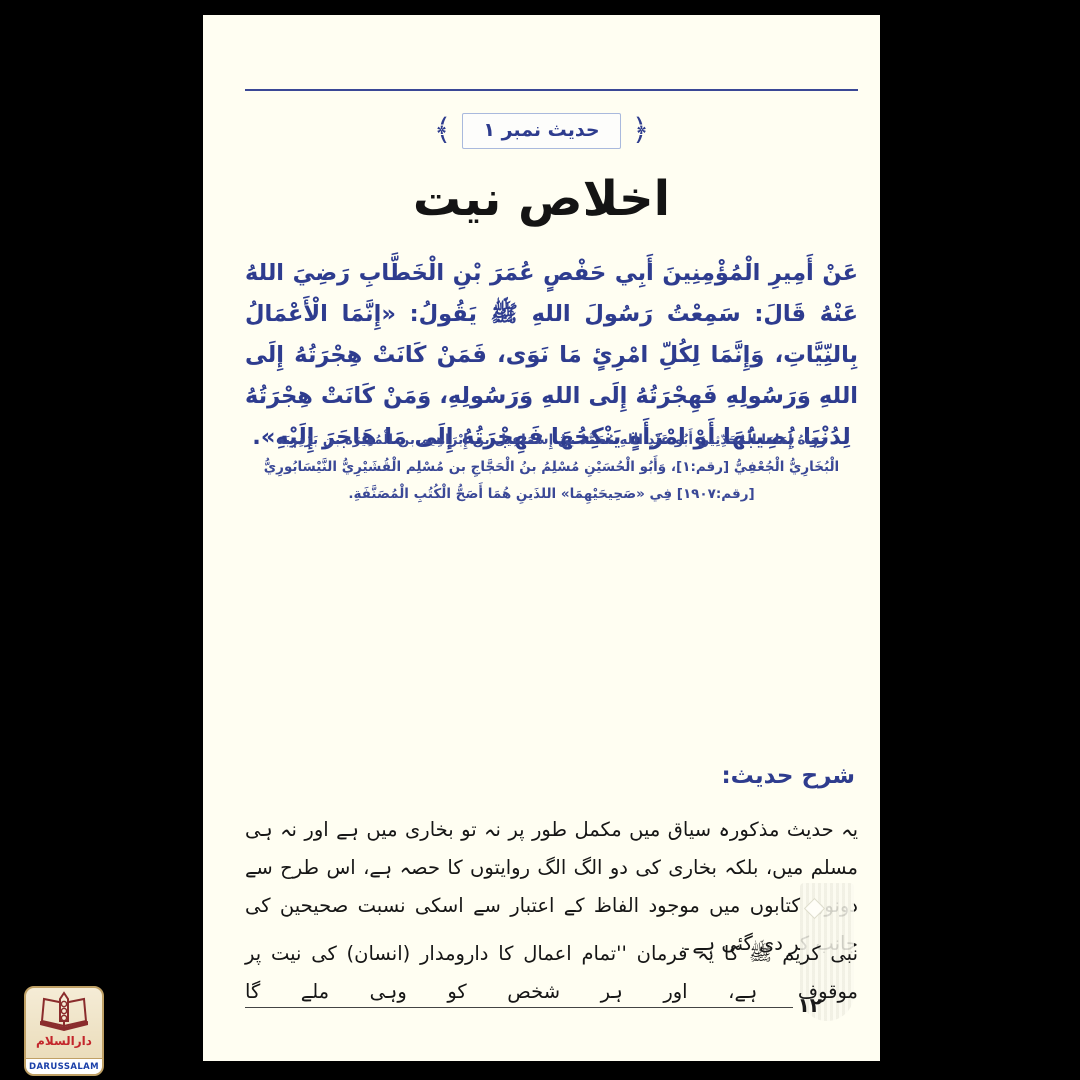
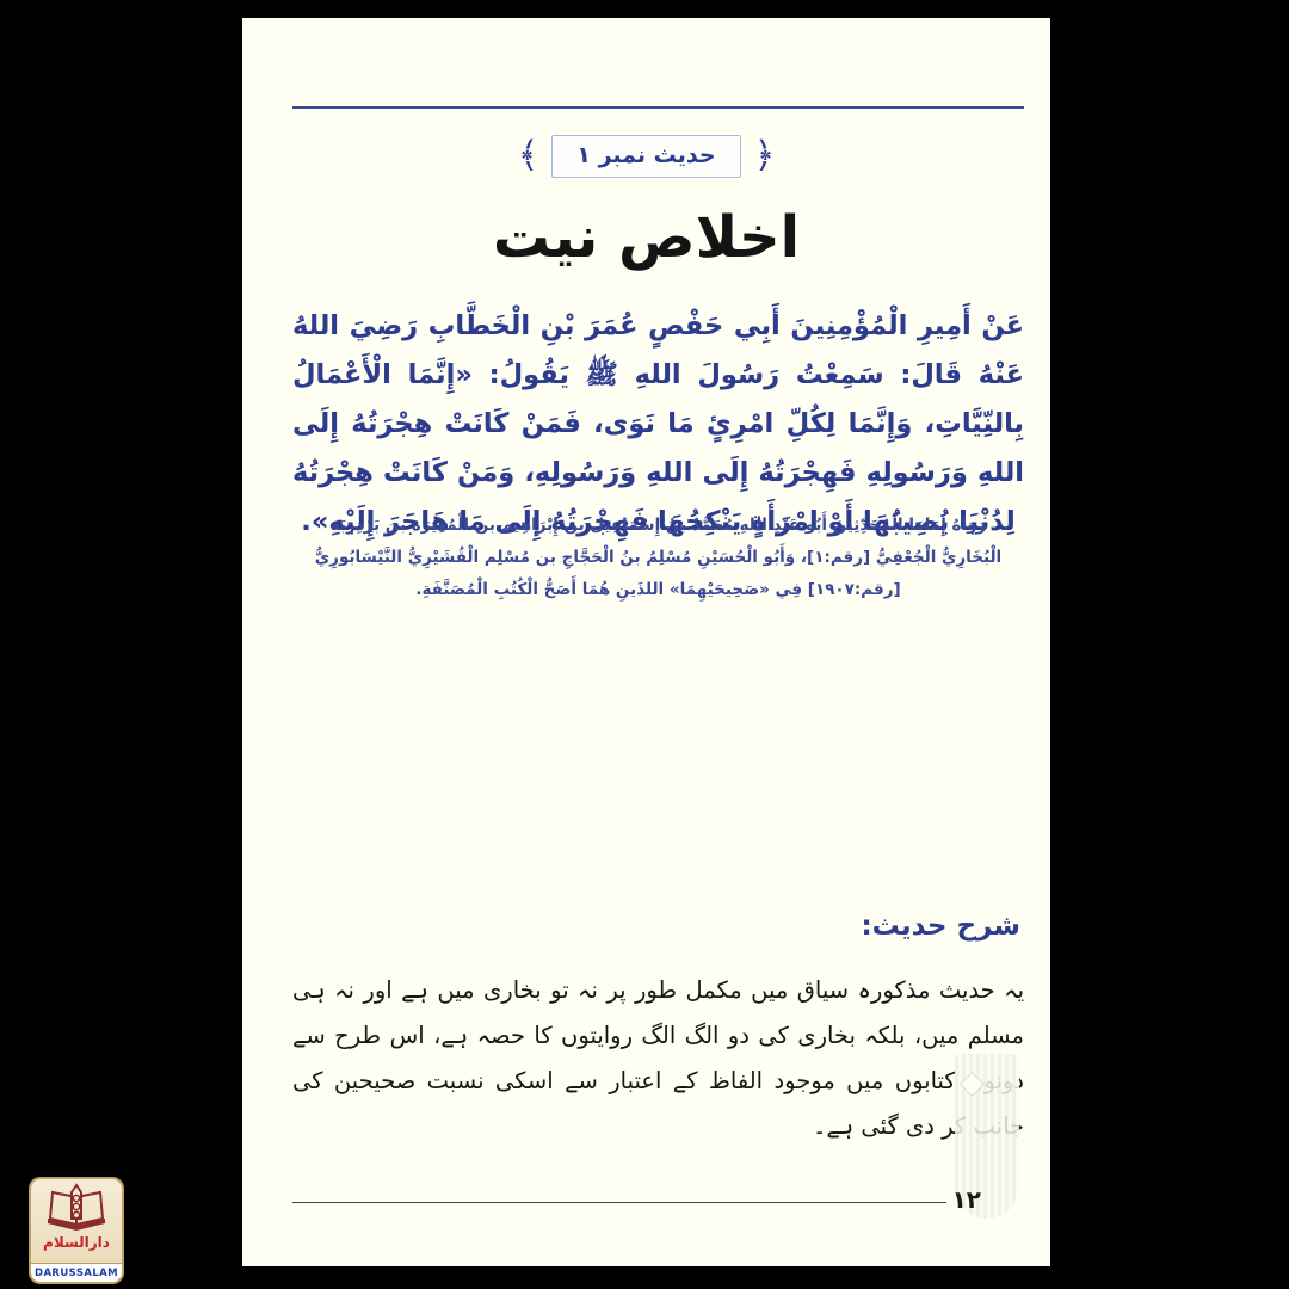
  ﴾ حدیث نمبر ۱ ﴿
  اخلاص نیت
  عَنْ أَمِيرِ الْمُؤْمِنِينَ أَبِي حَفْصٍ عُمَرَ بْنِ الْخَطَّابِ رَضِيَ اللهُ عَنْهُ قَالَ: سَمِعْتُ رَسُولَ اللهِ ﷺ يَقُولُ: «إِنَّمَا الْأَعْمَالُ بِالنِّيَّاتِ، وَإِنَّمَا لِكُلِّ امْرِئٍ مَا نَوَى، فَمَنْ كَانَتْ هِجْرَتُهُ إِلَى اللهِ وَرَسُولِهِ فَهِجْرَتُهُ إِلَى اللهِ وَرَسُولِهِ، وَمَنْ كَانَتْ هِجْرَتُهُ لِدُنْيَا يُصِيبُهَا أَوْ امْرَأَةٍ يَنْكِحُهَا فَهِجْرَتُهُ إِلَى مَا هَاجَرَ إِلَيْهِ».
  رَوَاهُ إِمَامَا الْمُحَدِّثِينَ أَبُو عَبْدِ اللهِ مُحَمَّدُ بنُ إِسْمَاعِيل بن إِبْرَاهِيم بن الْمُغِيرَة بن بَرْدِزبَه الْبُخَارِيُّ الْجُعْفِيُّ [رقم:١]، وَأَبُو الْحُسَيْنِ مُسْلِمُ بنُ الْحَجَّاجِ بن مُسْلِم الْقُشَيْرِيُّ النَّيْسَابُورِيُّ [رقم:١٩٠٧] فِي «صَحِيحَيْهِمَا» اللذَينِ هُمَا أَصَحُّ الْكُتُبِ الْمُصَنَّفَةِ.
  شرح حدیث:
  یہ حدیث مذکورہ سیاق میں مکمل طور پر نہ تو بخاری میں ہے اور نہ ہی مسلم میں، بلکہ بخاری کی دو الگ الگ روایتوں کا حصہ ہے، اس طرح سے دونو کتابوں میں موجود الفاظ کے اعتبار سے اسکی نسبت صحیحین کی جانب کر دی گئی ہے۔
- نبی کریم ﷺ کا یہ فرمان ''تمام اعمال کا دارومدار (انسان) کی نیت پر موقوف ہے، اور ہر شخص کو وہی ملے گا
  ۱۲
  دارالسلام
  DARUSSALAM
